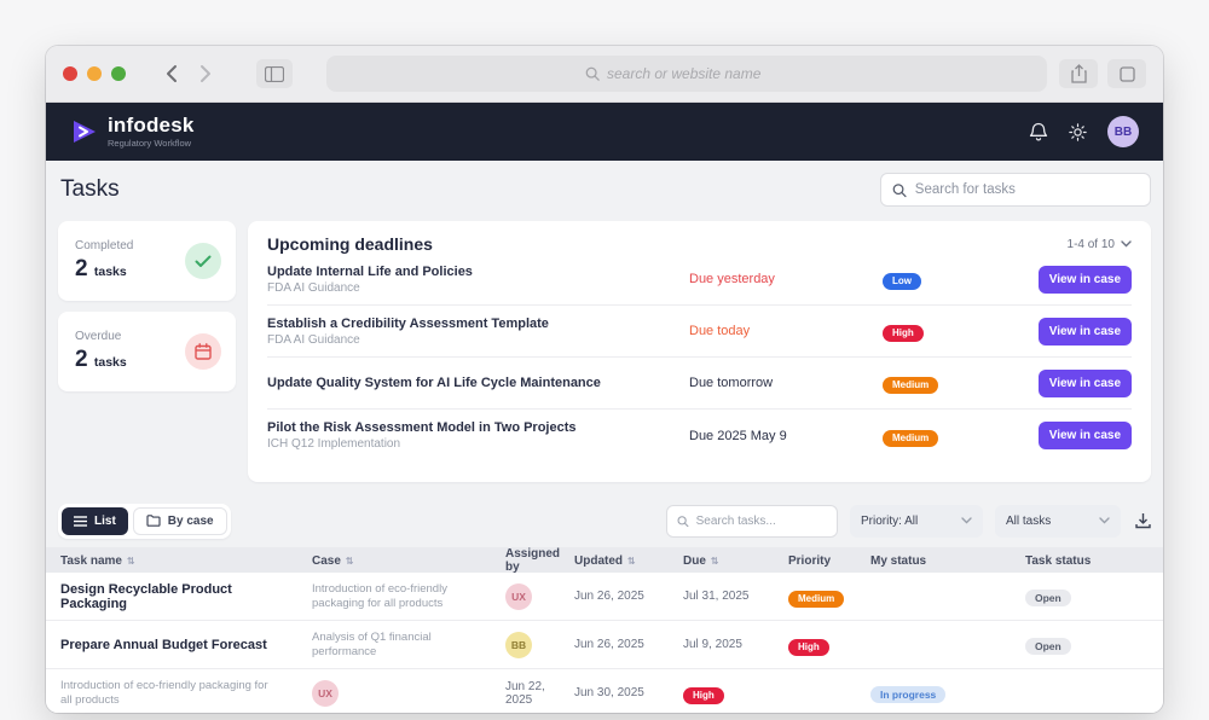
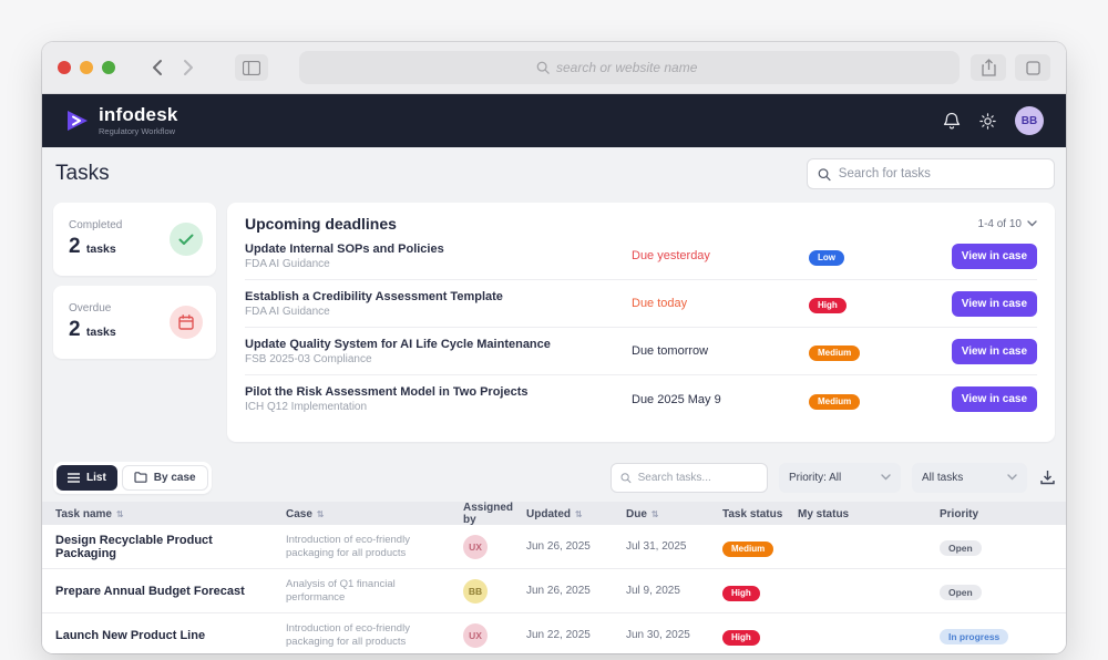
  search or website name
  infodesk
  Regulatory Workflow
  BB
  Tasks
  Search for tasks
  Completed
  2 tasks
  Overdue
  2 tasks
  Upcoming deadlines
  1-4 of 10
- Update Internal Life and Policies
+ Update Internal SOPs and Policies
  FDA AI Guidance
  Due yesterday
  Low
  View in case
  Establish a Credibility Assessment Template
  FDA AI Guidance
  Due today
  High
  View in case
  Update Quality System for AI Life Cycle Maintenance
+ FSB 2025-03 Compliance
  Due tomorrow
  Medium
  View in case
  Pilot the Risk Assessment Model in Two Projects
  ICH Q12 Implementation
  Due 2025 May 9
  Medium
  View in case
  List
  By case
  Search tasks...
  Priority: All
  All tasks
  Task name
  ⇅
  Case
  ⇅
  Assigned by
  Updated
  ⇅
  Due
  ⇅
- Priority
+ Task status
  My status
- Task status
+ Priority
  Design Recyclable Product Packaging
  Introduction of eco-friendly packaging for all products
  UX
  Jun 26, 2025
  Jul 31, 2025
  Medium
  Open
  Prepare Annual Budget Forecast
  Analysis of Q1 financial performance
  BB
  Jun 26, 2025
  Jul 9, 2025
  High
  Open
+ Launch New Product Line
  Introduction of eco-friendly packaging for all products
  UX
  Jun 22, 2025
  Jun 30, 2025
  High
  In progress
